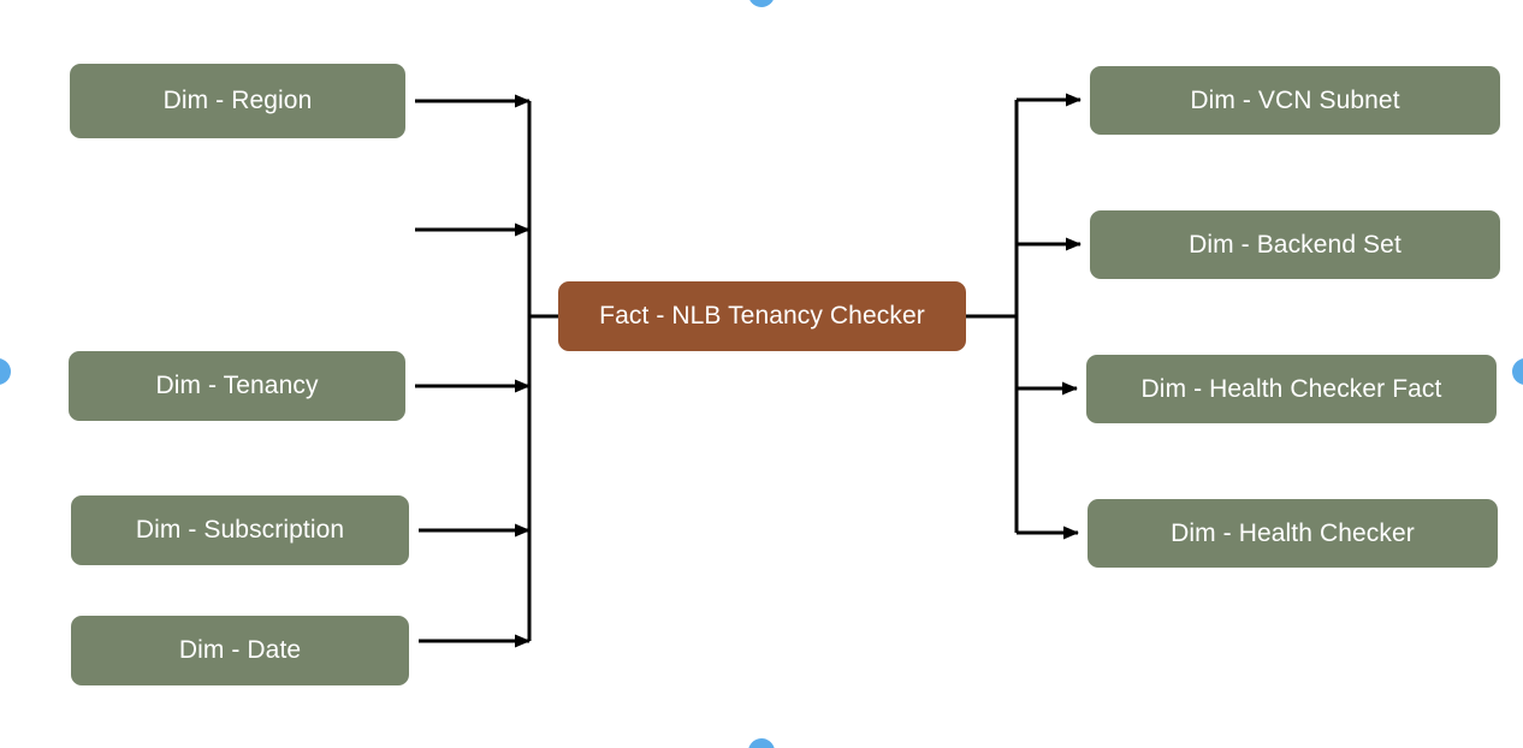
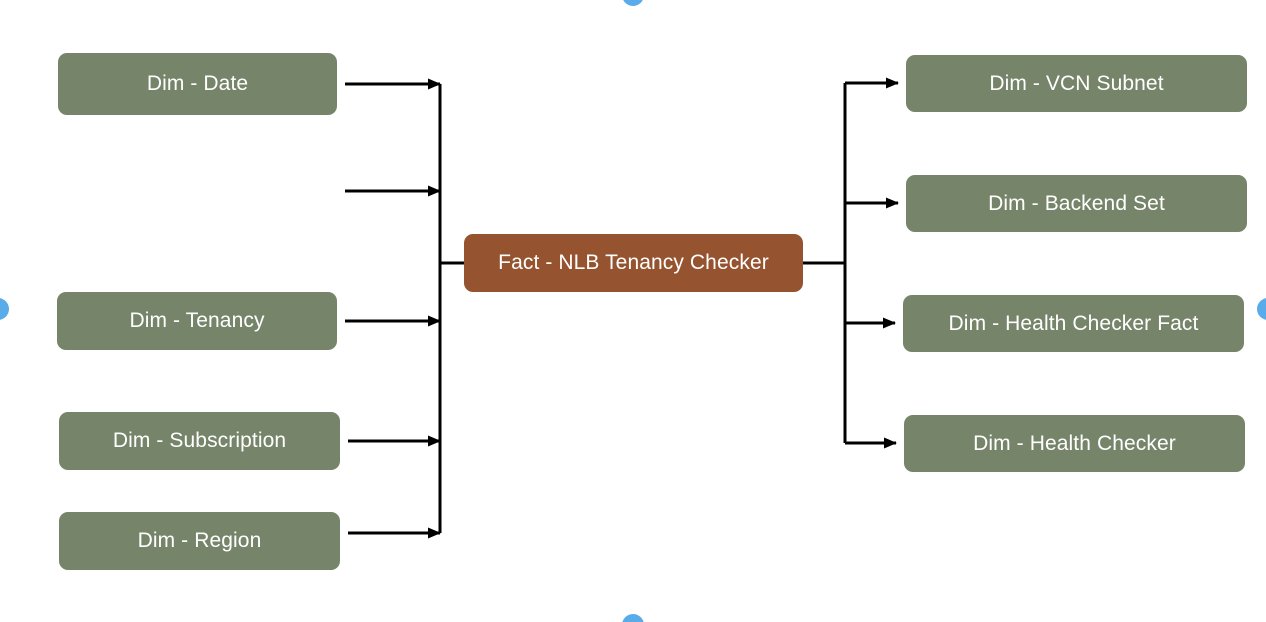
  Fact - NLB Tenancy Checker
- Dim - Region
+ Dim - Date
  Dim - Tenancy
  Dim - Subscription
- Dim - Date
+ Dim - Region
  Dim - VCN Subnet
  Dim - Backend Set
  Dim - Health Checker Fact
  Dim - Health Checker
